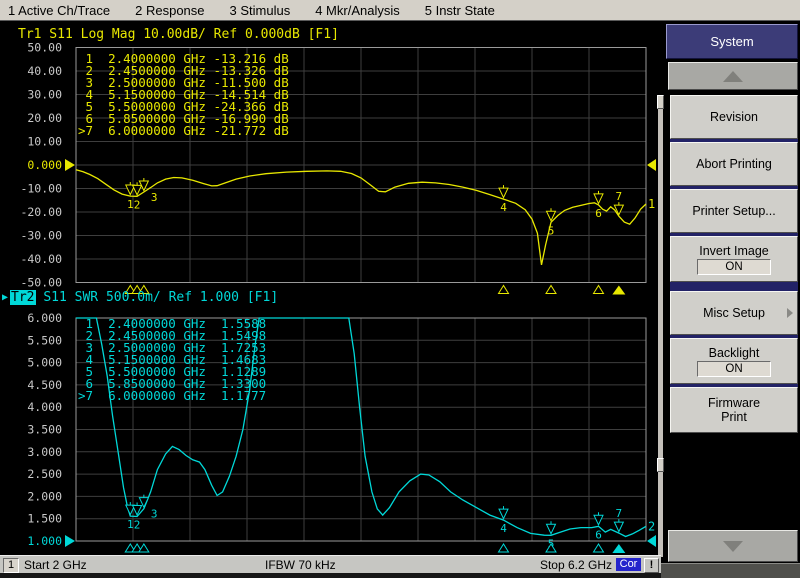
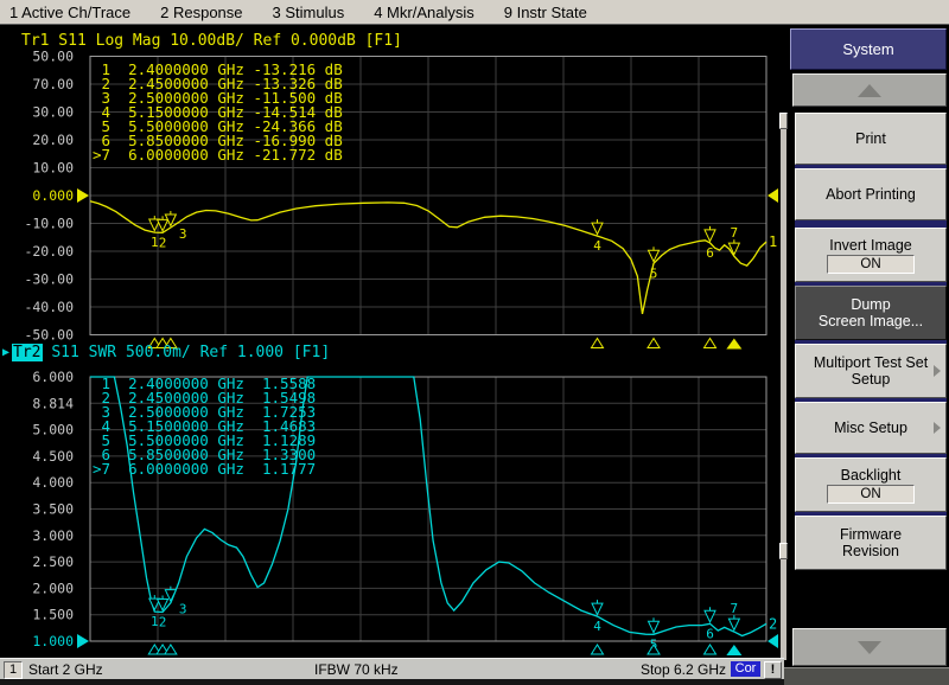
  1 Active Ch/Trace
  2 Response
  3 Stimulus
  4 Mkr/Analysis
- 5 Instr State
+ 9 Instr State
  50.00
- 40.00
+ 70.00
  30.00
  20.00
  10.00
  0.000
  -10.00
  -20.00
  -30.00
  -40.00
  -50.00
  1
  1
  2
  3
  4
  5
  6
  7
  6.000
- 5.500
+ 8.814
  5.000
  4.500
  4.000
  3.500
  3.000
  2.500
  2.000
  1.500
  1.000
  2
  1
  2
  3
  4
  6
  7
  Tr1 S11 Log Mag 10.00dB/ Ref 0.000dB [F1]
  ▶ Tr2 S11 SWR 500.0m/ Ref 1.000 [F1]
  1 2.4000000 GHz -13.216 dB
  2 2.4500000 GHz -13.326 dB
  3 2.5000000 GHz -11.500 dB
  4 5.1500000 GHz -14.514 dB
  5 5.5000000 GHz -24.366 dB
  6 5.8500000 GHz -16.990 dB
  >7 6.0000000 GHz -21.772 dB
  1 2.4000000 GHz 1.5588
  2 2.4500000 GHz 1.5498
  3 2.5000000 GHz 1.7253
  4 5.1500000 GHz 1.4683
  5 5.5000000 GHz 1.1289
  6 5.8500000 GHz 1.3300
  >7 6.0000000 GHz 1.1777
  1
  Start 2 GHz
  IFBW 70 kHz
  Stop 6.2 GHz
  Cor
  !
  System
- Revision
+ Print
  Abort Printing
- Printer Setup...
  Invert Image
  ON
+ Dump
+ Screen Image...
+ Multiport Test Set
+ Setup
  Misc Setup
  Backlight
  ON
  Firmware
- Print
+ Revision
